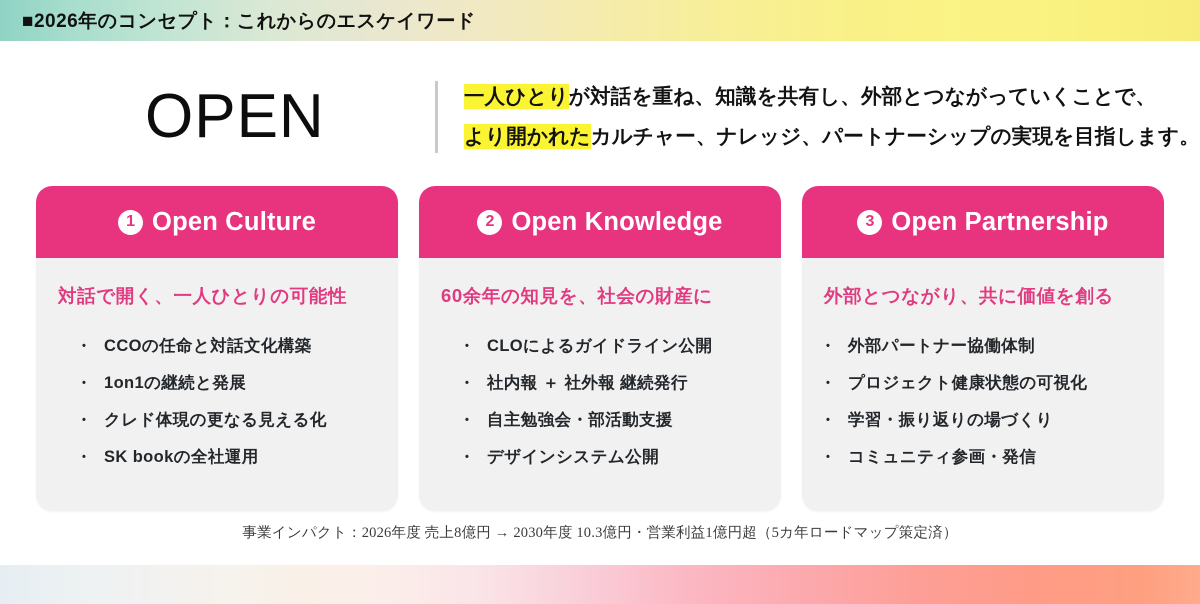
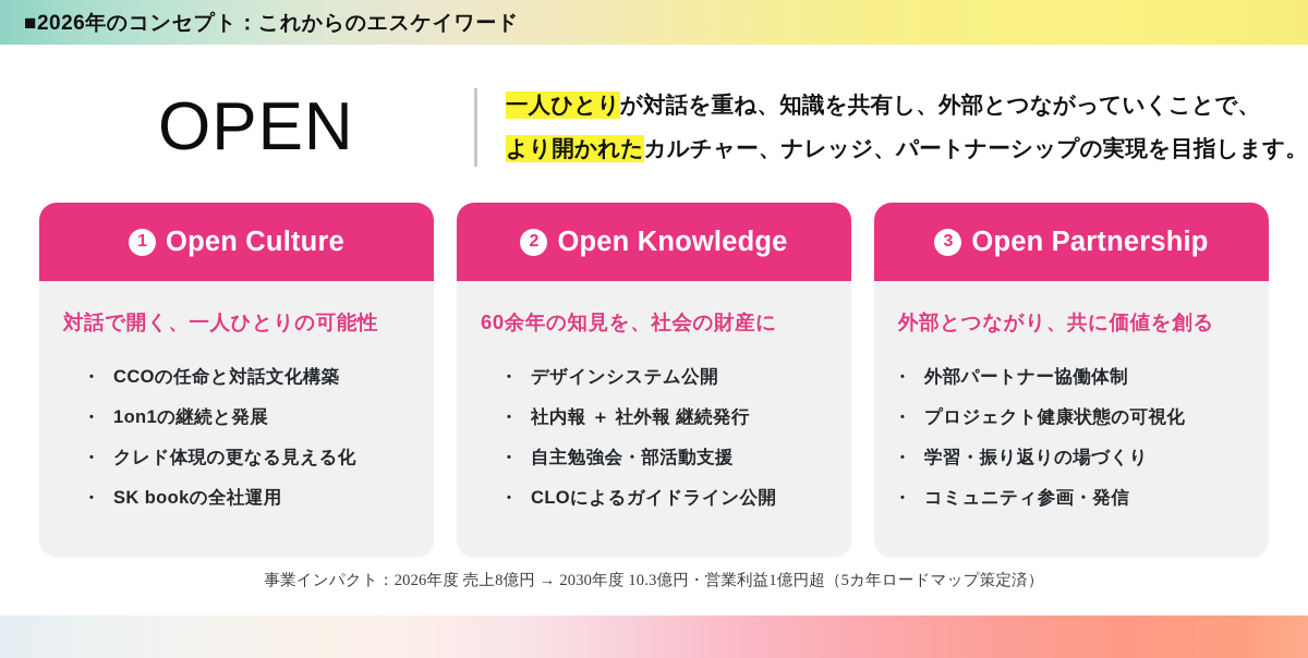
  ■2026年のコンセプト：これからのエスケイワード
  OPEN
  一人ひとりが対話を重ね、知識を共有し、外部とつながっていくことで、
  より開かれたカルチャー、ナレッジ、パートナーシップの実現を目指します。
  1
  Open Culture
  対話で開く、一人ひとりの可能性
  ・
  CCOの任命と対話文化構築
  ・
  1on1の継続と発展
  ・
  クレド体現の更なる見える化
  ・
  SK bookの全社運用
  2
  Open Knowledge
  60余年の知見を、社会の財産に
  ・
- CLOによるガイドライン公開
+ デザインシステム公開
  ・
  社内報 ＋ 社外報 継続発行
  ・
  自主勉強会・部活動支援
  ・
- デザインシステム公開
+ CLOによるガイドライン公開
  3
  Open Partnership
  外部とつながり、共に価値を創る
  ・
  外部パートナー協働体制
  ・
  プロジェクト健康状態の可視化
  ・
  学習・振り返りの場づくり
  ・
  コミュニティ参画・発信
  事業インパクト：2026年度 売上8億円 → 2030年度 10.3億円・営業利益1億円超（5カ年ロードマップ策定済）
